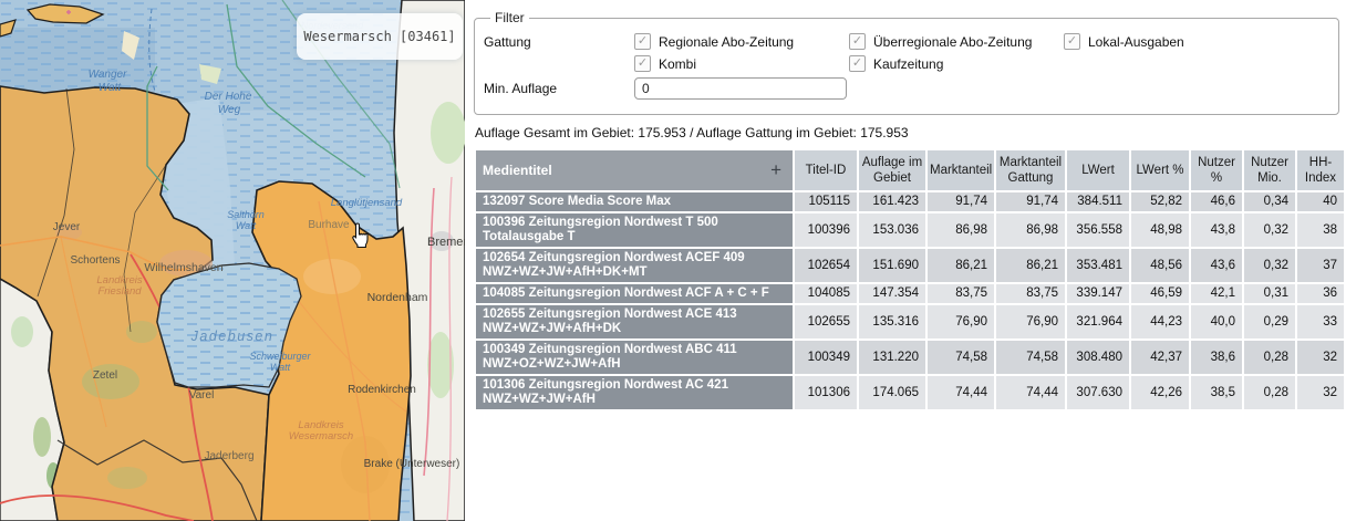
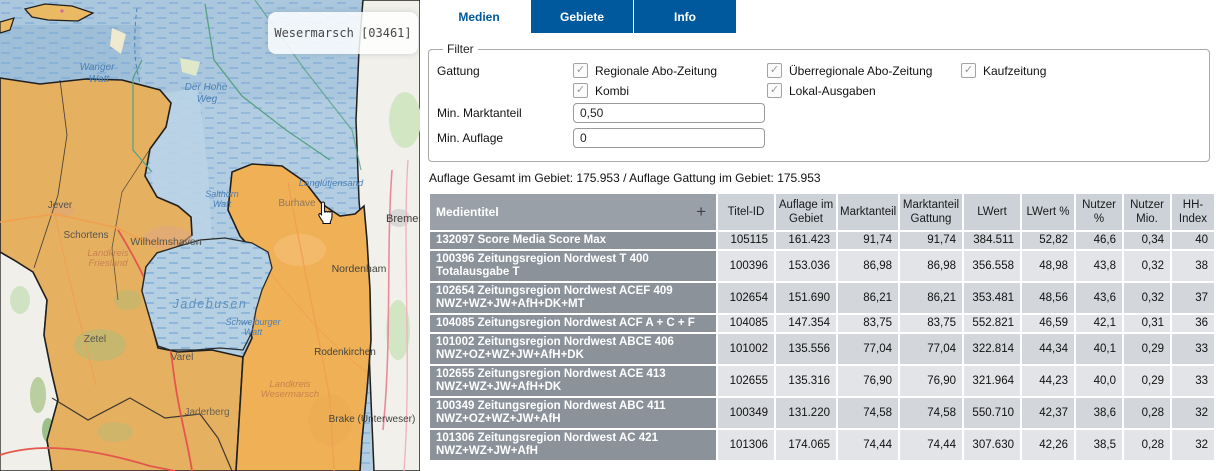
  Nordeversand
  Wanger
  Watt
  Der Hohe
  Weg
  Langlütjensand
  Salthörn
  Watt
  Jadebusen
  Schweiburger
  Watt
  Jever
  Schortens
  Wilhelmshaven
  Zetel
  Varel
  Jaderberg
  Burhave
  Nordenham
  Rodenkirchen
  Brake (Unterweser)
  Landkreis
  Friesland
  Landkreis
  Wesermarsch
  Wesermarsch [03461]
+ Medien
+ Gebiete
+ Info
  Filter
  Gattung
  ✓
  Regionale Abo-Zeitung
  ✓
  Überregionale Abo-Zeitung
  ✓
- Lokal-Ausgaben
+ Kaufzeitung
  ✓
  Kombi
  ✓
- Kaufzeitung
+ Lokal-Ausgaben
+ Min. Marktanteil
+ 0,50
  Min. Auflage
  0
  Auflage Gesamt im Gebiet: 175.953 / Auflage Gattung im Gebiet: 175.953
  + Medientitel	Titel-ID	Auflage im Gebiet	Marktanteil	Marktanteil Gattung	LWert	LWert %	Nutzer %	Nutzer Mio.	HH-Index
  132097 Score Media Score Max	105115	161.423	91,74	91,74	384.511	52,82	46,6	0,34	40
- 100396 Zeitungsregion Nordwest T 500 Totalausgabe T	100396	153.036	86,98	86,98	356.558	48,98	43,8	0,32	38
+ 100396 Zeitungsregion Nordwest T 400 Totalausgabe T	100396	153.036	86,98	86,98	356.558	48,98	43,8	0,32	38
  102654 Zeitungsregion Nordwest ACEF 409NWZ+WZ+JW+AfH+DK+MT	102654	151.690	86,21	86,21	353.481	48,56	43,6	0,32	37
- 104085 Zeitungsregion Nordwest ACF A + C + F	104085	147.354	83,75	83,75	339.147	46,59	42,1	0,31	36
+ 104085 Zeitungsregion Nordwest ACF A + C + F	104085	147.354	83,75	83,75	552.821	46,59	42,1	0,31	36
+ 101002 Zeitungsregion Nordwest ABCE 406NWZ+OZ+WZ+JW+AfH+DK	101002	135.556	77,04	77,04	322.814	44,34	40,1	0,29	33
  102655 Zeitungsregion Nordwest ACE 413NWZ+WZ+JW+AfH+DK	102655	135.316	76,90	76,90	321.964	44,23	40,0	0,29	33
- 100349 Zeitungsregion Nordwest ABC 411NWZ+OZ+WZ+JW+AfH	100349	131.220	74,58	74,58	308.480	42,37	38,6	0,28	32
+ 100349 Zeitungsregion Nordwest ABC 411NWZ+OZ+WZ+JW+AfH	100349	131.220	74,58	74,58	550.710	42,37	38,6	0,28	32
  101306 Zeitungsregion Nordwest AC 421NWZ+WZ+JW+AfH	101306	174.065	74,44	74,44	307.630	42,26	38,5	0,28	32
